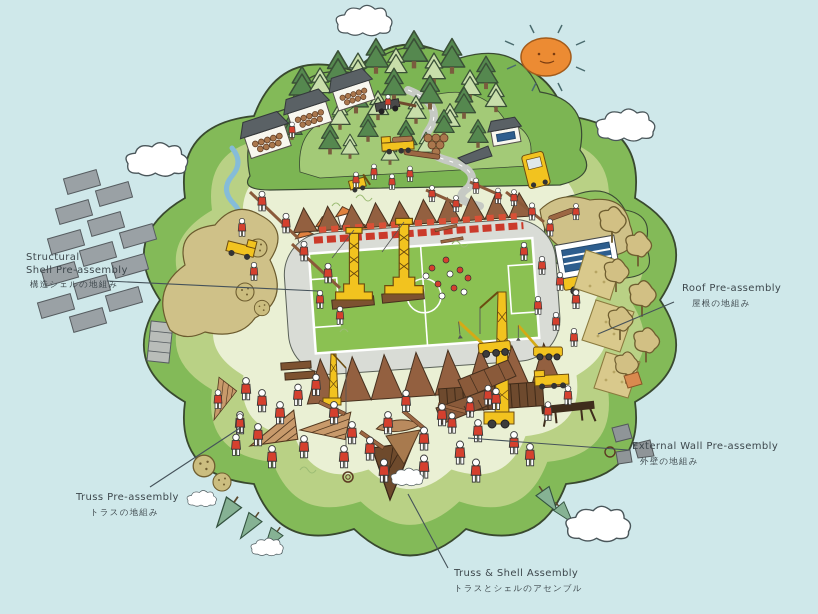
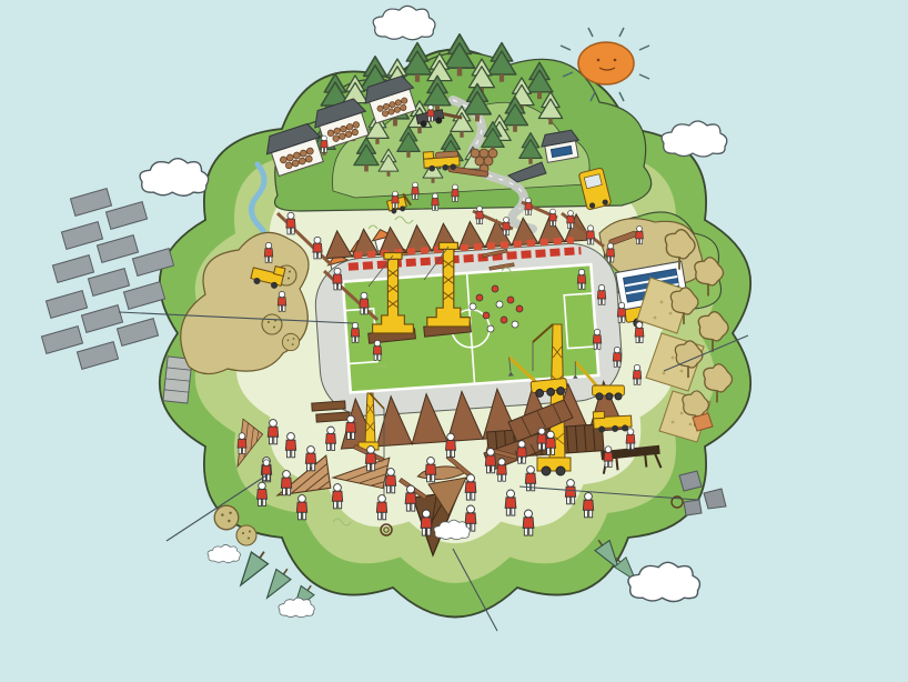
- Structural
- Shell Pre-assembly
- 構造シェルの地組み
- Roof Pre-assembly
- 屋根の地組み
- Truss Pre-assembly
- トラスの地組み
- External Wall Pre-assembly
- 外壁の地組み
- Truss & Shell Assembly
- トラスとシェルのアセンブル
